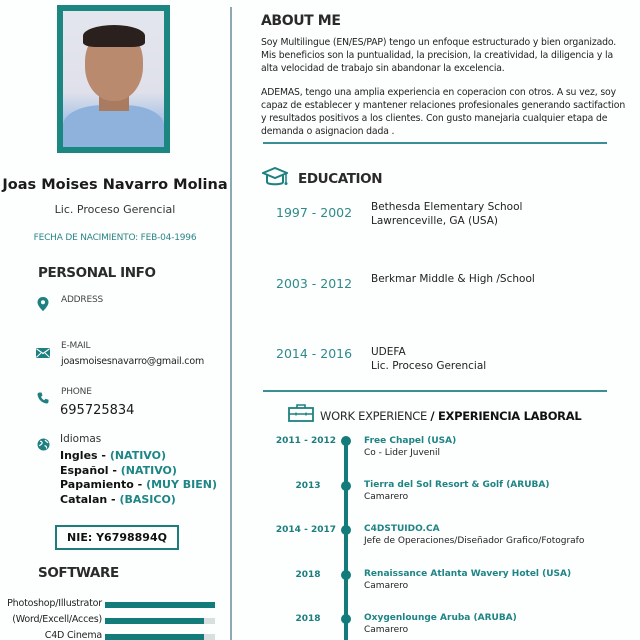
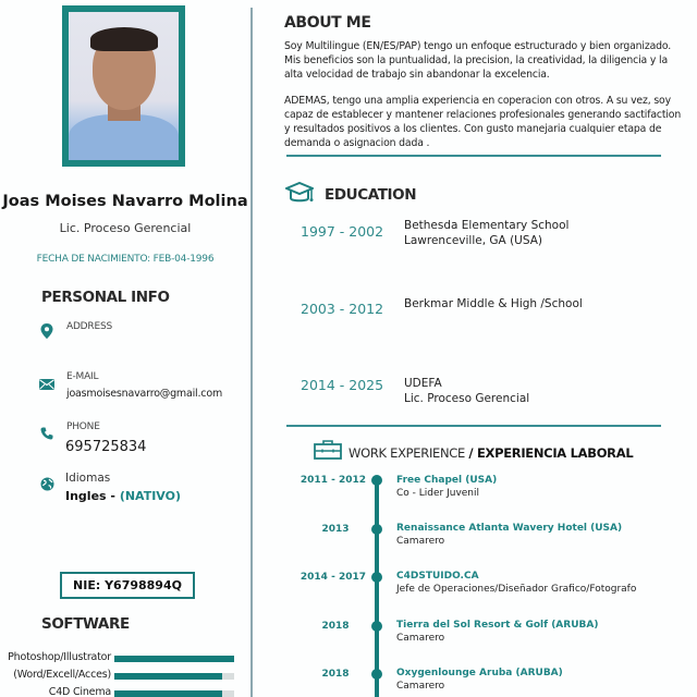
  Joas Moises Navarro Molina
  Lic. Proceso Gerencial
  FECHA DE NACIMIENTO: FEB-04-1996
  PERSONAL INFO
  ADDRESS
  E-MAIL
  joasmoisesnavarro@gmail.com
  PHONE
  695725834
  Idiomas
  Ingles - (NATIVO)
- Español - (NATIVO)
- Papamiento - (MUY BIEN)
- Catalan - (BASICO)
  NIE: Y6798894Q
  SOFTWARE
  Photoshop/Illustrator
  (Word/Excell/Acces)
  C4D Cinema
  ABOUT ME
  Soy Multilingue (EN/ES/PAP) tengo un enfoque estructurado y bien organizado. Mis beneficios son la puntualidad, la precision, la creatividad, la diligencia y la alta velocidad de trabajo sin abandonar la excelencia.
  ADEMAS, tengo una amplia experiencia en coperacion con otros. A su vez, soy capaz de establecer y mantener relaciones profesionales generando sactifaction y resultados positivos a los clientes. Con gusto manejaria cualquier etapa de demanda o asignacion dada .
  EDUCATION
  1997 - 2002
  Bethesda Elementary School
  Lawrenceville, GA (USA)
  2003 - 2012
  Berkmar Middle & High /School
- 2014 - 2016
+ 2014 - 2025
  UDEFA
  Lic. Proceso Gerencial
  WORK EXPERIENCE / EXPERIENCIA LABORAL
  2011 - 2012
  Free Chapel (USA)
  Co - Lider Juvenil
  2013
- Tierra del Sol Resort & Golf (ARUBA)
+ Renaissance Atlanta Wavery Hotel (USA)
  Camarero
  2014 - 2017
  C4DSTUIDO.CA
  Jefe de Operaciones/Diseñador Grafico/Fotografo
  2018
- Renaissance Atlanta Wavery Hotel (USA)
+ Tierra del Sol Resort & Golf (ARUBA)
  Camarero
  2018
  Oxygenlounge Aruba (ARUBA)
  Camarero
